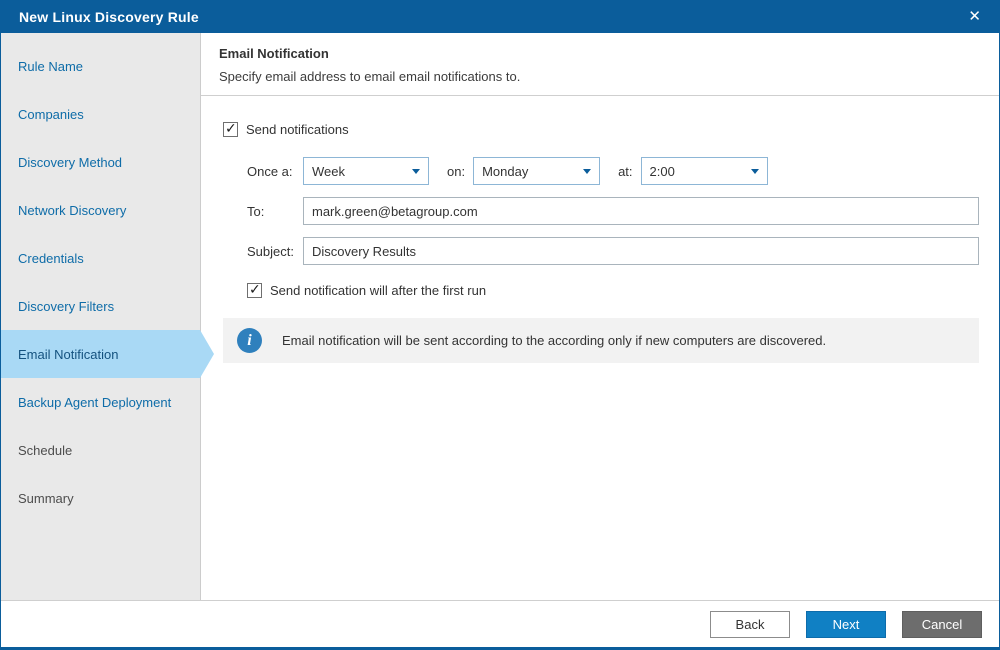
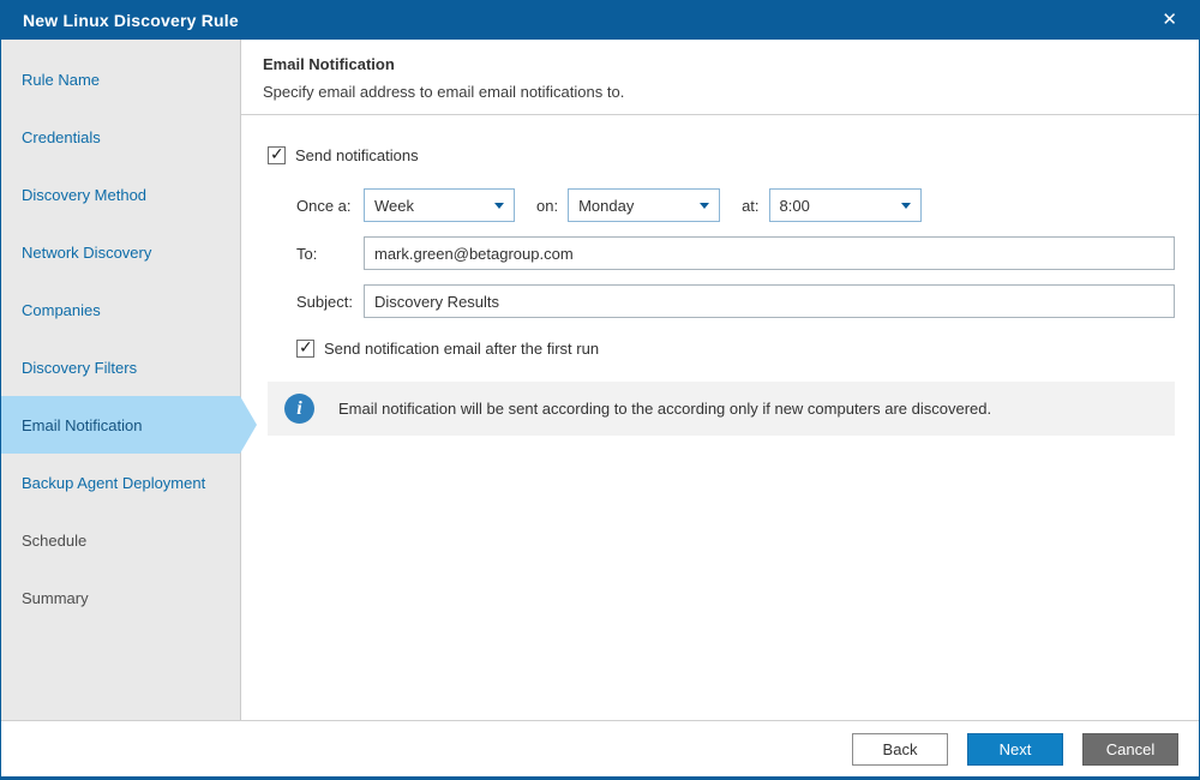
  New Linux Discovery Rule
  ✕
  Rule Name
- Companies
+ Credentials
  Discovery Method
  Network Discovery
- Credentials
+ Companies
  Discovery Filters
  Email Notification
  Backup Agent Deployment
  Schedule
  Summary
  Email Notification
  Specify email address to email email notifications to.
  Send notifications
  Once a:
  Week
  on:
  Monday
  at:
- 2:00
+ 8:00
  To:
  mark.green@betagroup.com
  Subject:
  Discovery Results
- Send notification will after the first run
+ Send notification email after the first run
  i
  Email notification will be sent according to the according only if new computers are discovered.
  Back
  Next
  Cancel
